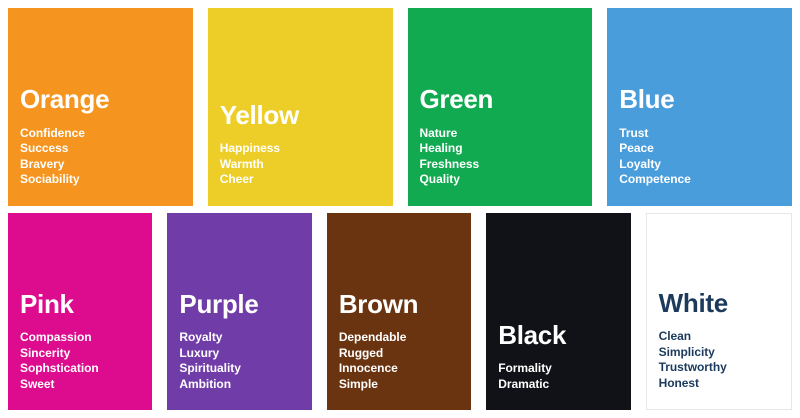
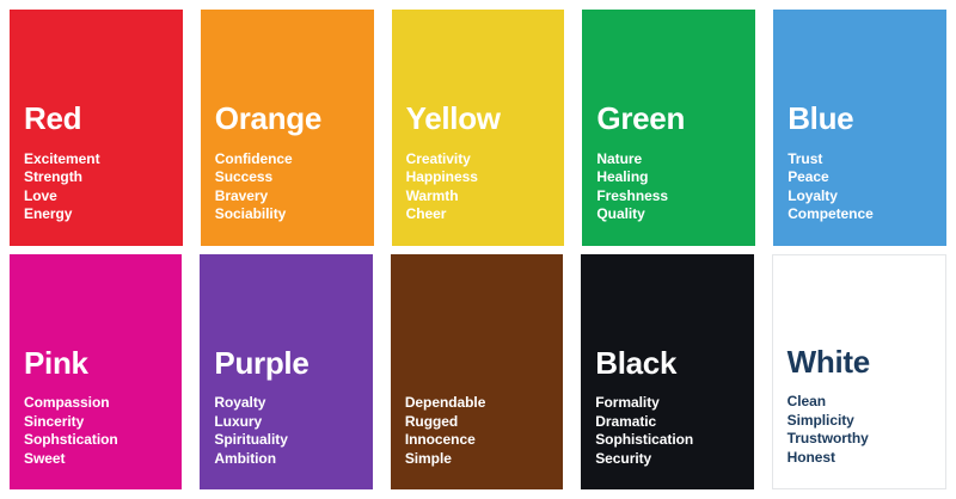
+ Red
+ Excitement
+ Strength
+ Love
+ Energy
  Orange
  Confidence
  Success
  Bravery
  Sociability
  Yellow
+ Creativity
  Happiness
  Warmth
  Cheer
  Green
  Nature
  Healing
  Freshness
  Quality
  Blue
  Trust
  Peace
  Loyalty
  Competence
  Pink
  Compassion
  Sincerity
  Sophstication
  Sweet
  Purple
  Royalty
  Luxury
  Spirituality
  Ambition
- Brown
  Dependable
  Rugged
  Innocence
  Simple
  Black
  Formality
  Dramatic
+ Sophistication
+ Security
  White
  Clean
  Simplicity
  Trustworthy
  Honest
